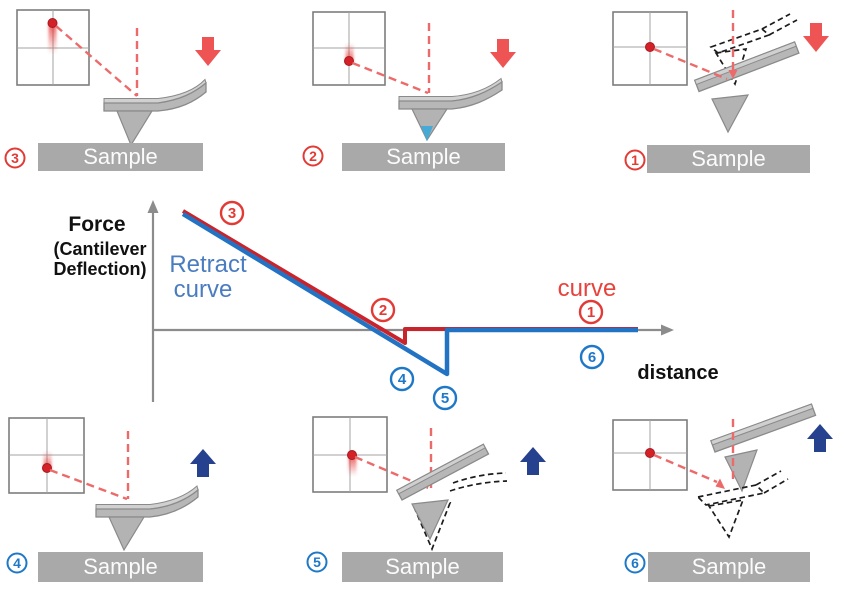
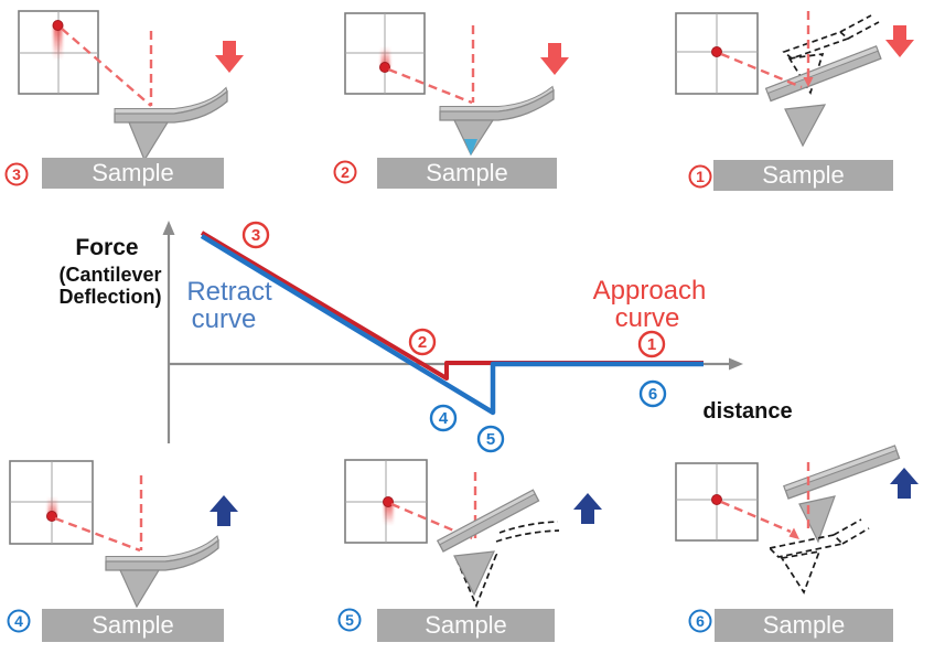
  Sample
  3
  Sample
  2
  Sample
  1
  3
  2
  1
  4
  5
  6
  Force
  (Cantilever
  Deflection)
  Retract
  curve
+ Approach
  curve
  distance
  Sample
  4
  Sample
  5
  Sample
  6
